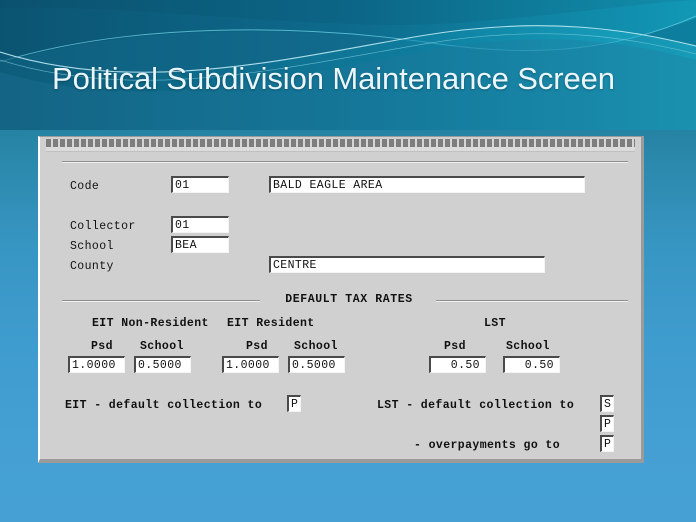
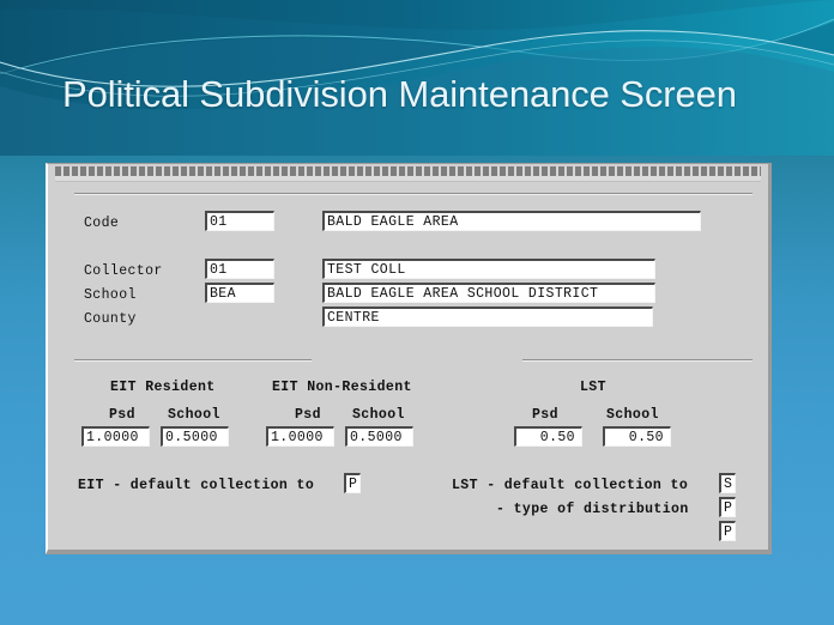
  Political Subdivision Maintenance Screen
  Code
  01
  BALD EAGLE AREA
  Collector
  01
+ TEST COLL
  School
  BEA
+ BALD EAGLE AREA SCHOOL DISTRICT
  County
  CENTRE
- DEFAULT TAX RATES
- EIT Non-Resident
+ EIT Resident
  Psd
  School
  1.0000
  0.5000
- EIT Resident
+ EIT Non-Resident
  Psd
  School
  1.0000
  0.5000
  LST
  Psd
  School
  0.50
  0.50
  EIT - default collection to
  P
  LST - default collection to
  S
+ - type of distribution
  P
- - overpayments go to
  P
